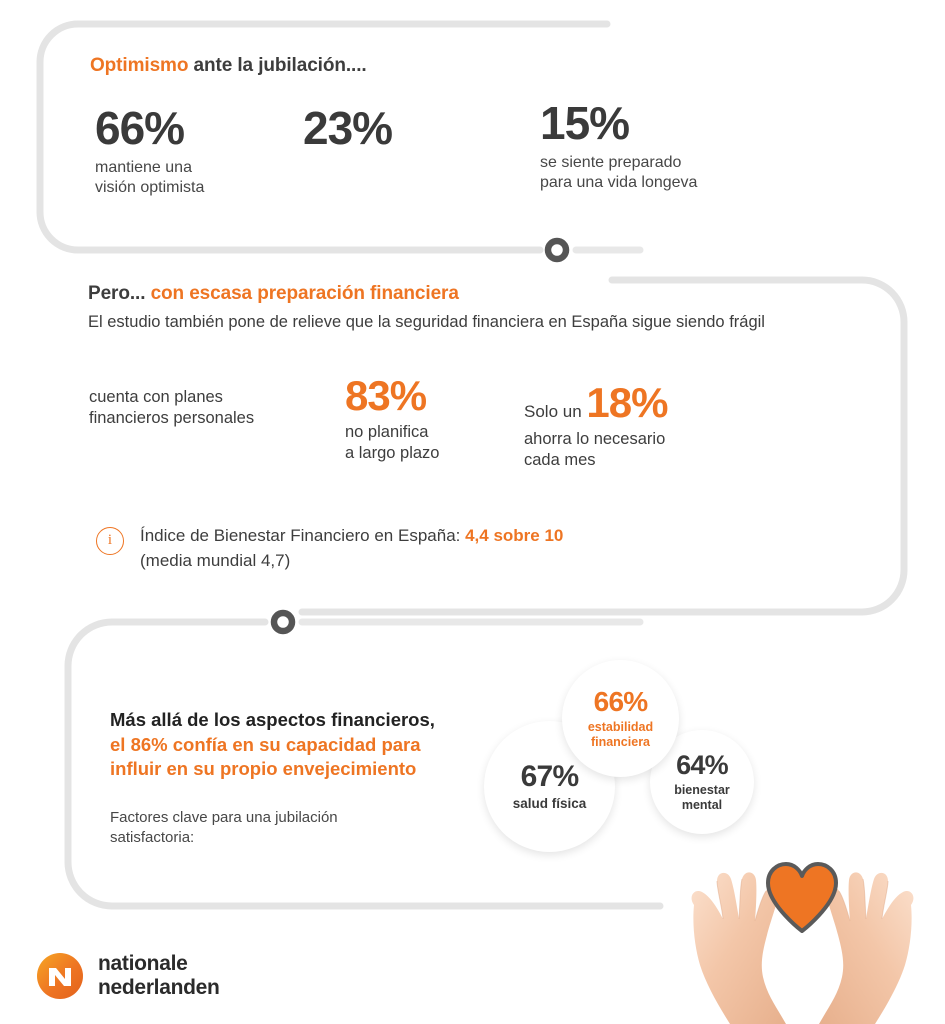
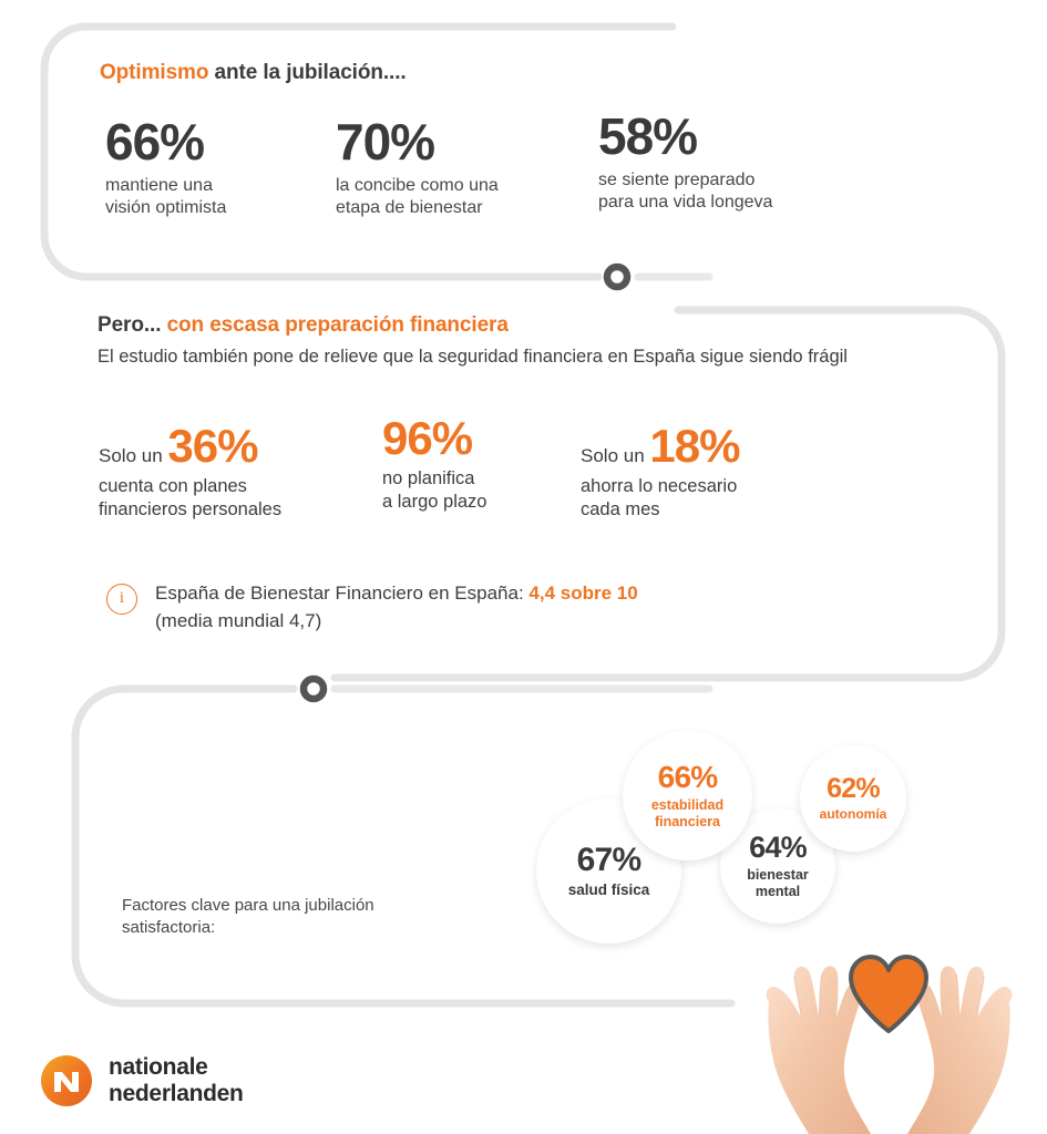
  Optimismo ante la jubilación....
  66%
  mantiene una
  visión optimista
- 23%
+ 70%
+ la concibe como una
+ etapa de bienestar
- 15%
+ 58%
  se siente preparado
  para una vida longeva
  Pero... con escasa preparación financiera
  El estudio también pone de relieve que la seguridad financiera en España sigue siendo frágil
+ Solo un 36%
  cuenta con planes
  financieros personales
- 83%
+ 96%
  no planifica
  a largo plazo
  Solo un 18%
  ahorra lo necesario
  cada mes
  i
- Índice de Bienestar Financiero en España: 4,4 sobre 10
+ España de Bienestar Financiero en España: 4,4 sobre 10
  (media mundial 4,7)
- Más allá de los aspectos financieros,
- el 86% confía en su capacidad para
- influir en su propio envejecimiento
  Factores clave para una jubilación
  satisfactoria:
  67%
  salud física
  64%
  bienestar
  mental
+ 62%
+ autonomía
  66%
  estabilidad
  financiera
  nationale
  nederlanden
